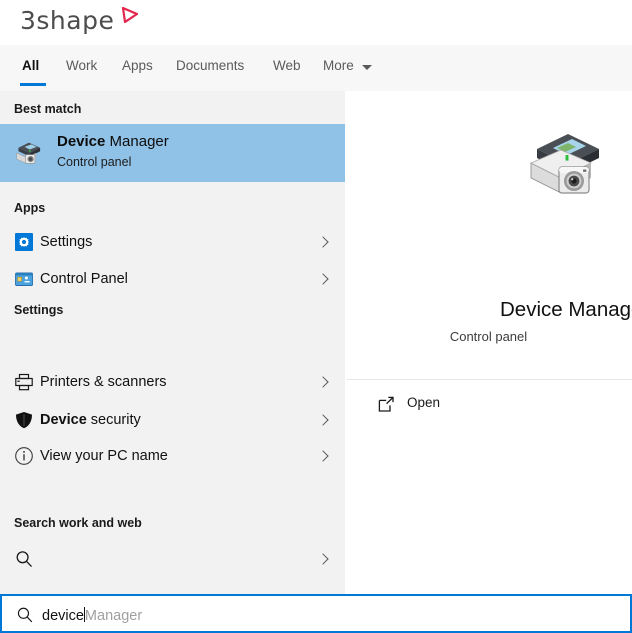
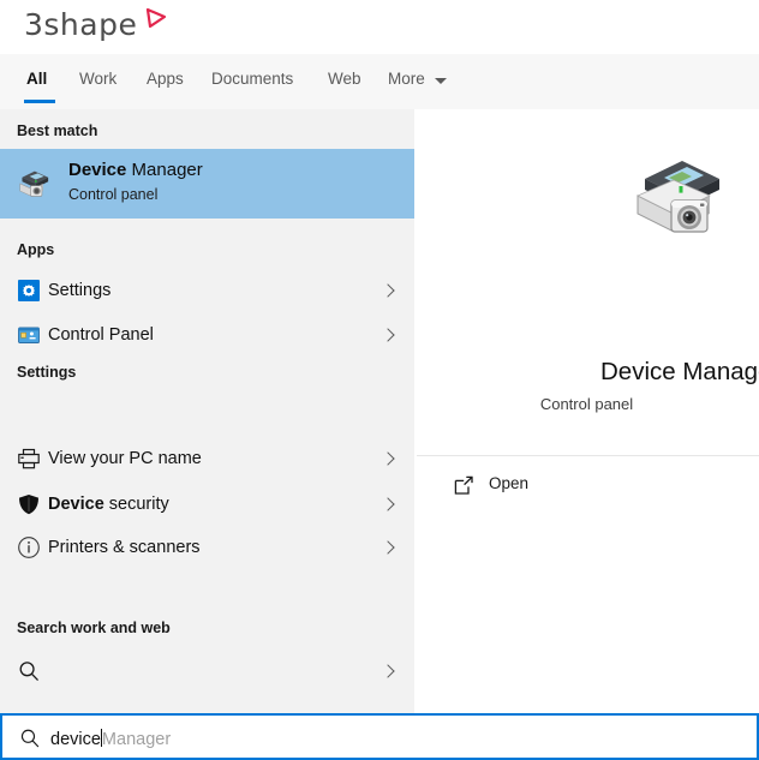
  3shape
  All
  Work
  Apps
  Documents
  Web
  More
  Best match
  Device Manager
  Control panel
  Apps
  Settings
  Control Panel
  Settings
- Printers & scanners
+ View your PC name
  Device security
- View your PC name
+ Printers & scanners
  Search work and web
  Device Manag
  Control panel
  Open
  deviceManager
